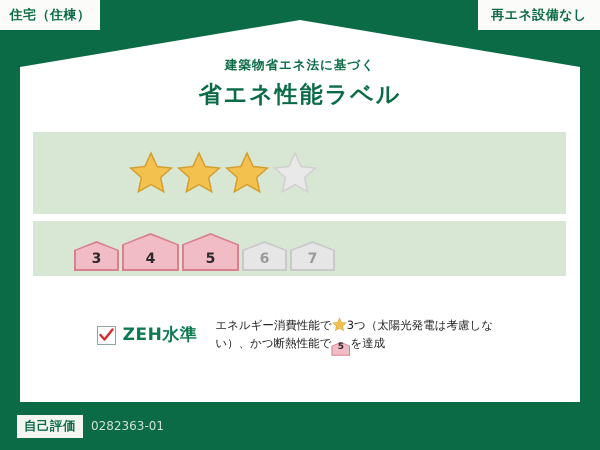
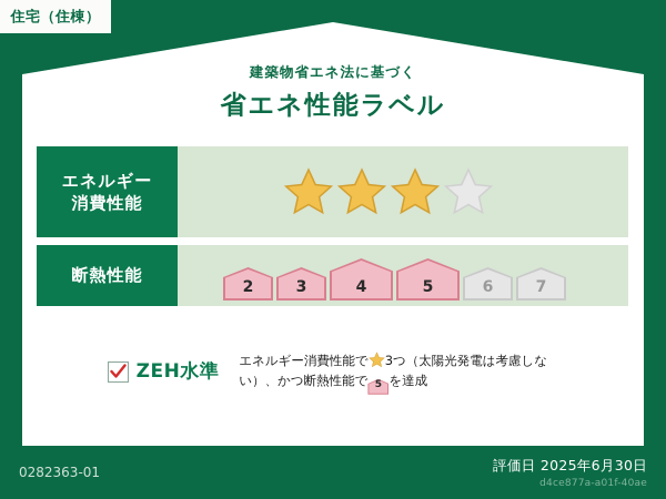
  住宅（住棟）
- 再エネ設備なし
  建築物省エネ法に基づく
  省エネ性能ラベル
+ エネルギー
+ 消費性能
+ 断熱性能
+ 2
  3
  4
  5
  6
  7
  ZEH水準
  エネルギー消費性能で 3つ（太陽光発電は考慮しない）、かつ断熱性能で
  5
  を達成
- 自己評価
  0282363-01
+ 評価日 2025年6月30日
+ d4ce877a-a01f-40ae
